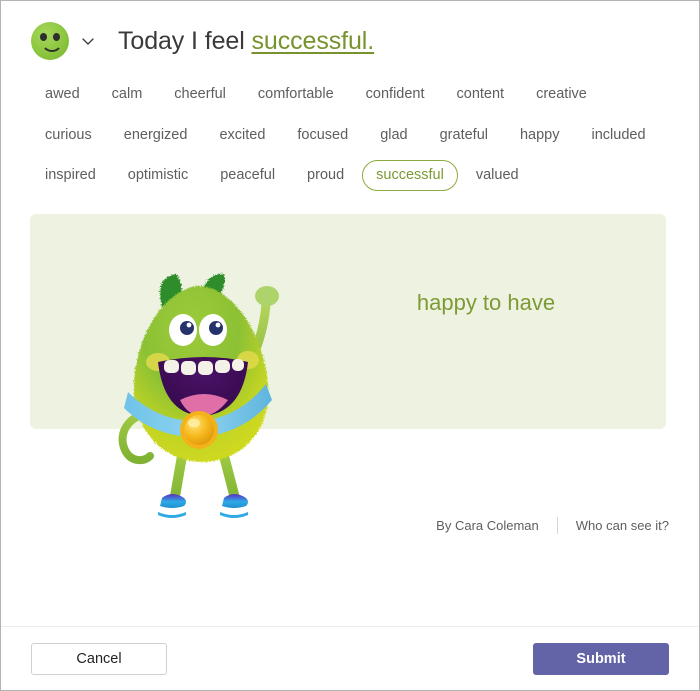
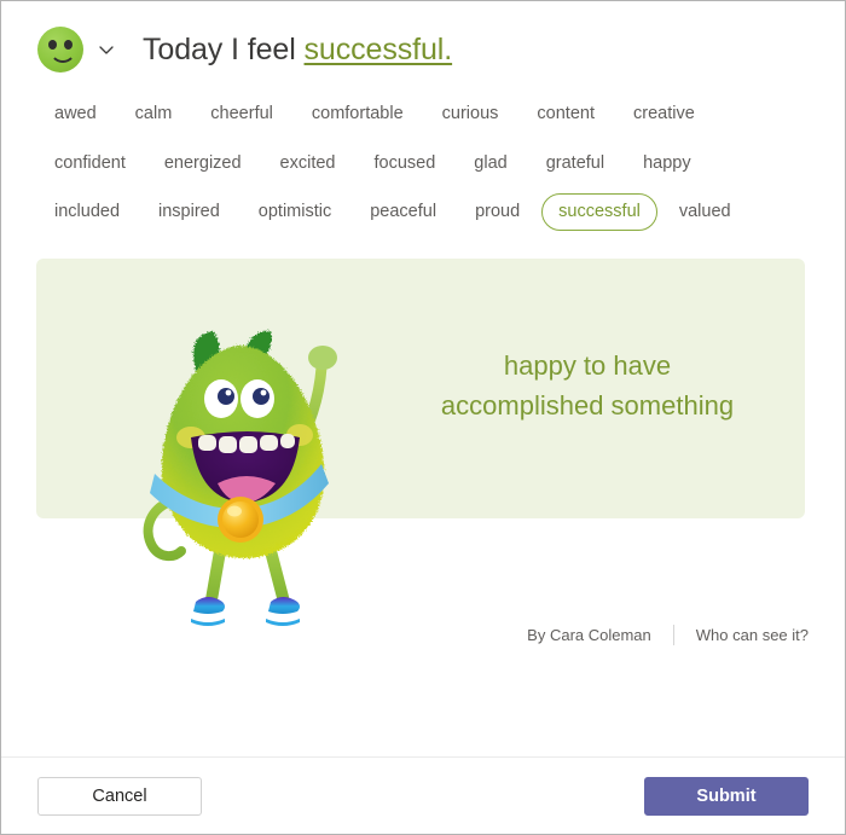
  Today I feel successful.
  awed
  calm
  cheerful
  comfortable
- confident
+ curious
  content
  creative
- curious
+ confident
  energized
  excited
  focused
  glad
  grateful
  happy
  included
  inspired
  optimistic
  peaceful
  proud
  successful
  valued
  happy to have
+ accomplished something
  By Cara Coleman
  Who can see it?
  Cancel
  Submit
